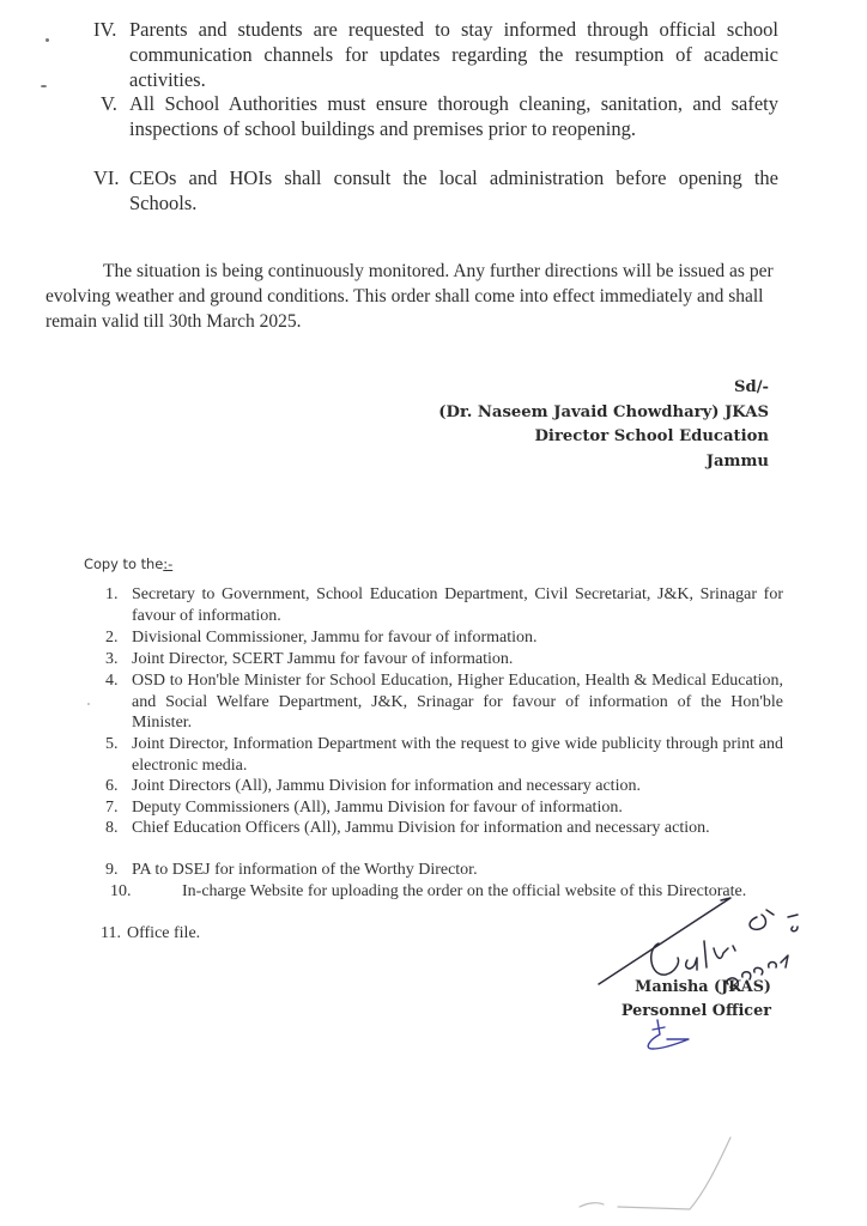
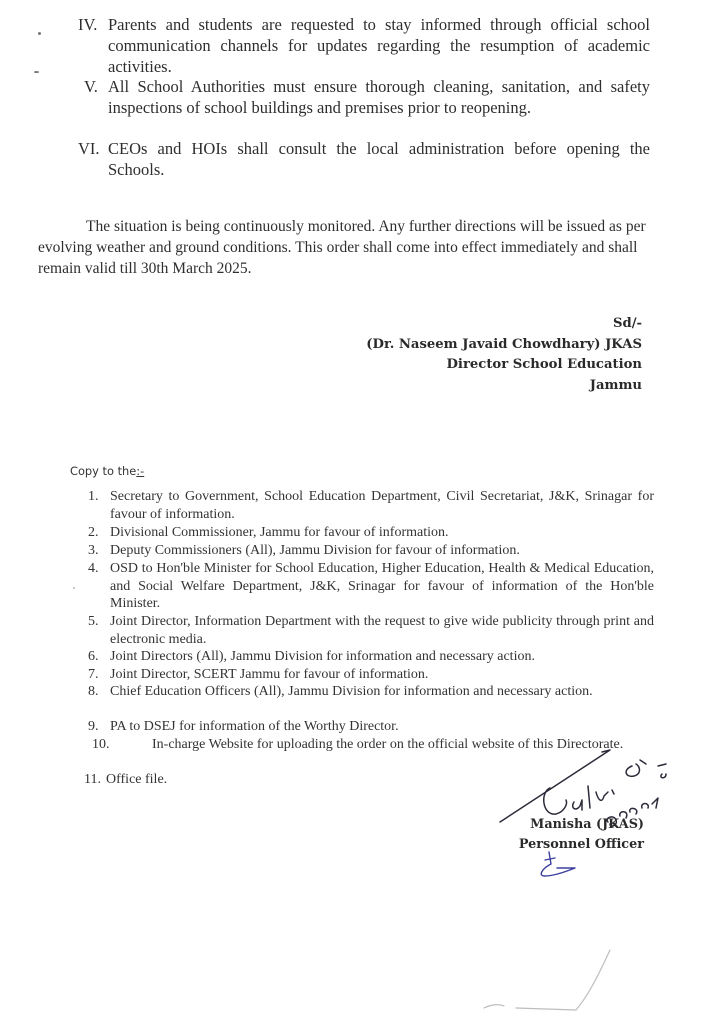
  IV.
  Parents and students are requested to stay informed through official school communication channels for updates regarding the resumption of academic activities.
  V.
  All School Authorities must ensure thorough cleaning, sanitation, and safety inspections of school buildings and premises prior to reopening.
  VI.
  CEOs and HOIs shall consult the local administration before opening the Schools.
  The situation is being continuously monitored. Any further directions will be issued as per evolving weather and ground conditions. This order shall come into effect immediately and shall remain valid till 30th March 2025.
  Sd/-
  (Dr. Naseem Javaid Chowdhary) JKAS
  Director School Education
  Jammu
  Copy to the:-
  1.
  Secretary to Government, School Education Department, Civil Secretariat, J&K, Srinagar for favour of information.
  2.
  Divisional Commissioner, Jammu for favour of information.
  3.
- Joint Director, SCERT Jammu for favour of information.
+ Deputy Commissioners (All), Jammu Division for favour of information.
  4.
  OSD to Hon'ble Minister for School Education, Higher Education, Health & Medical Education, and Social Welfare Department, J&K, Srinagar for favour of information of the Hon'ble Minister.
  5.
  Joint Director, Information Department with the request to give wide publicity through print and electronic media.
  6.
  Joint Directors (All), Jammu Division for information and necessary action.
  7.
- Deputy Commissioners (All), Jammu Division for favour of information.
+ Joint Director, SCERT Jammu for favour of information.
  8.
  Chief Education Officers (All), Jammu Division for information and necessary action.
  9.
  PA to DSEJ for information of the Worthy Director.
  10.
  In-charge Website for uploading the order on the official website of this Directorate.
  11.
  Office file.
  Manisha (JKAS)
  Personnel Officer
